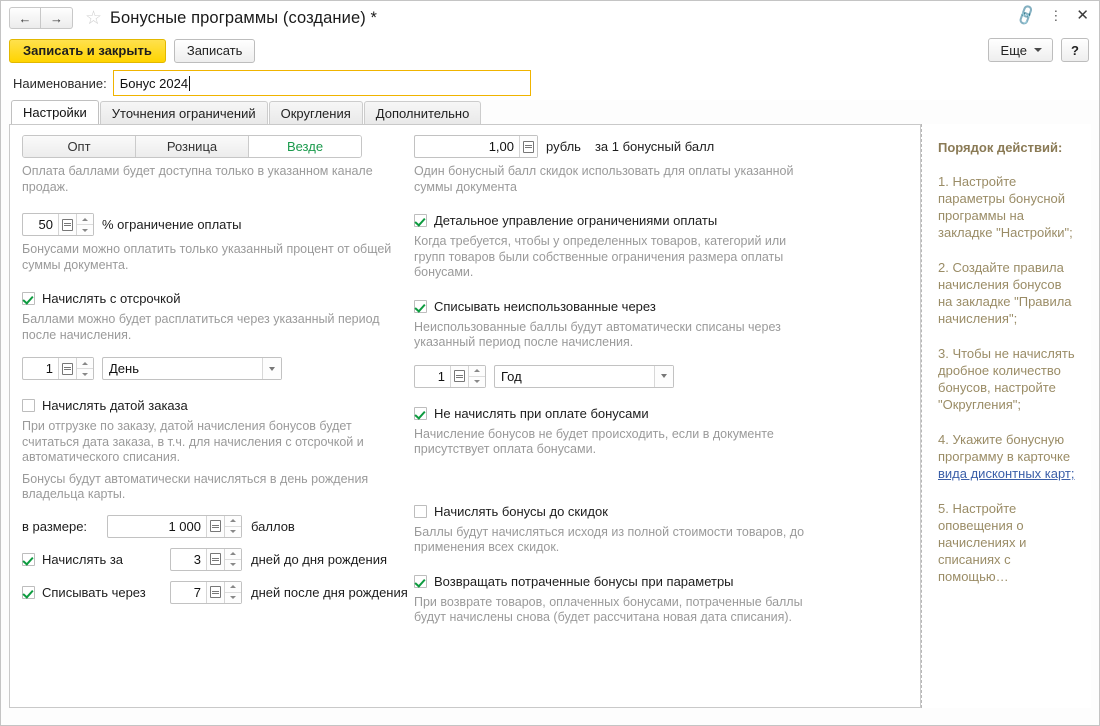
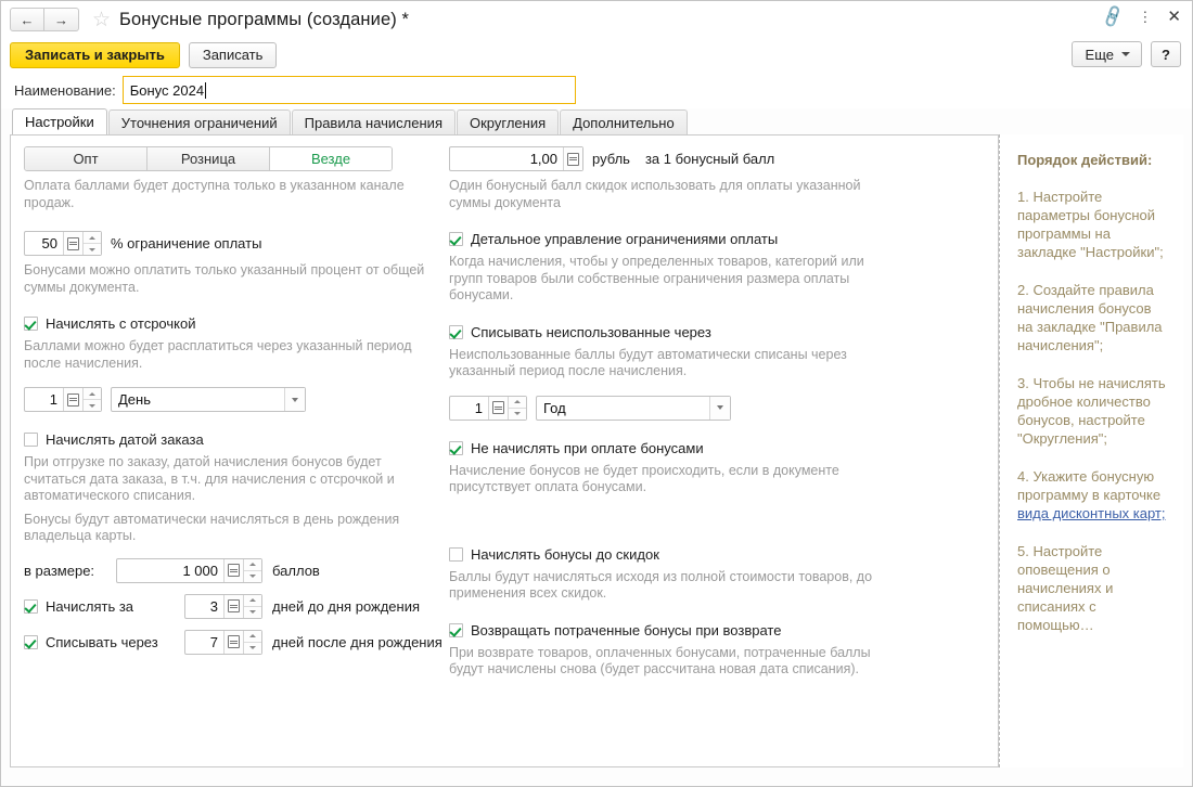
  ←
  →
  ☆
  Бонусные программы (создание) *
  ⋮
  ✕
  Записать и закрыть
  Записать
  Еще
  ?
  Наименование:
  Бонус 2024
  Настройки
  Уточнения ограничений
+ Правила начисления
  Округления
  Дополнительно
  Опт
  Розница
  Везде
  Оплата баллами будет доступна только в указанном канале продаж.
  50
  % ограничение оплаты
  Бонусами можно оплатить только указанный процент от общей суммы документа.
  Начислять с отсрочкой
  Баллами можно будет расплатиться через указанный период после начисления.
  1
  День
  Начислять датой заказа
  При отгрузке по заказу, датой начисления бонусов будет считаться дата заказа, в т.ч. для начисления с отсрочкой и автоматического списания.
  Бонусы будут автоматически начисляться в день рождения владельца карты.
  в размере:
  1 000
  баллов
  Начислять за
  3
  дней до дня рождения
  Списывать через
  7
  дней после дня рождения
  1,00
  рубль
  за 1 бонусный балл
  Один бонусный балл скидок использовать для оплаты указанной суммы документа
  Детальное управление ограничениями оплаты
- Когда требуется, чтобы у определенных товаров, категорий или групп товаров были собственные ограничения размера оплаты бонусами.
+ Когда начисления, чтобы у определенных товаров, категорий или групп товаров были собственные ограничения размера оплаты бонусами.
  Списывать неиспользованные через
  Неиспользованные баллы будут автоматически списаны через указанный период после начисления.
  1
  Год
  Не начислять при оплате бонусами
  Начисление бонусов не будет происходить, если в документе присутствует оплата бонусами.
  Начислять бонусы до скидок
  Баллы будут начисляться исходя из полной стоимости товаров, до применения всех скидок.
- Возвращать потраченные бонусы при параметры
+ Возвращать потраченные бонусы при возврате
  При возврате товаров, оплаченных бонусами, потраченные баллы будут начислены снова (будет рассчитана новая дата списания).
  Порядок действий:
  1. Настройте параметры бонусной программы на закладке "Настройки";
  2. Создайте правила начисления бонусов на закладке "Правила начисления";
  3. Чтобы не начислять дробное количество бонусов, настройте "Округления";
  4. Укажите бонусную программу в карточке вида дисконтных карт;
  5. Настройте оповещения о начислениях и списаниях с помощью…
